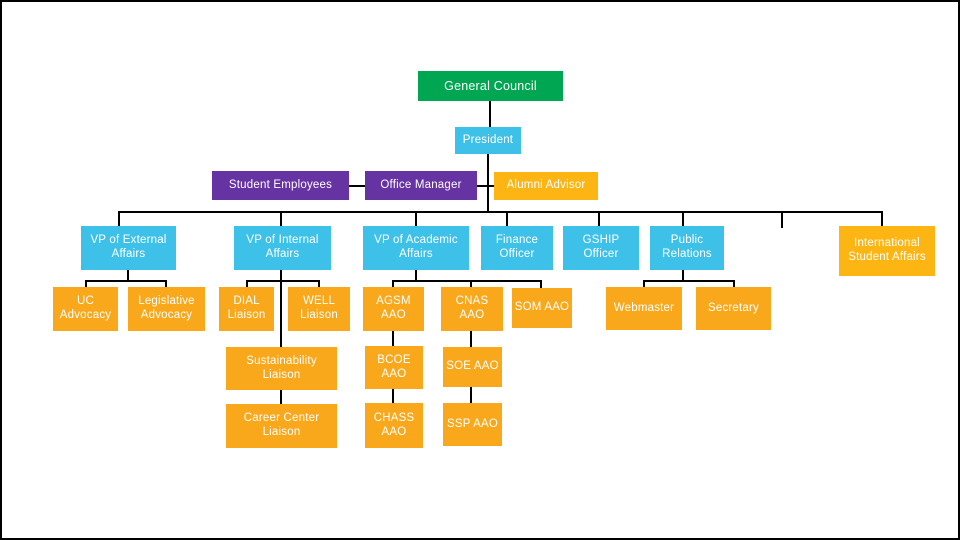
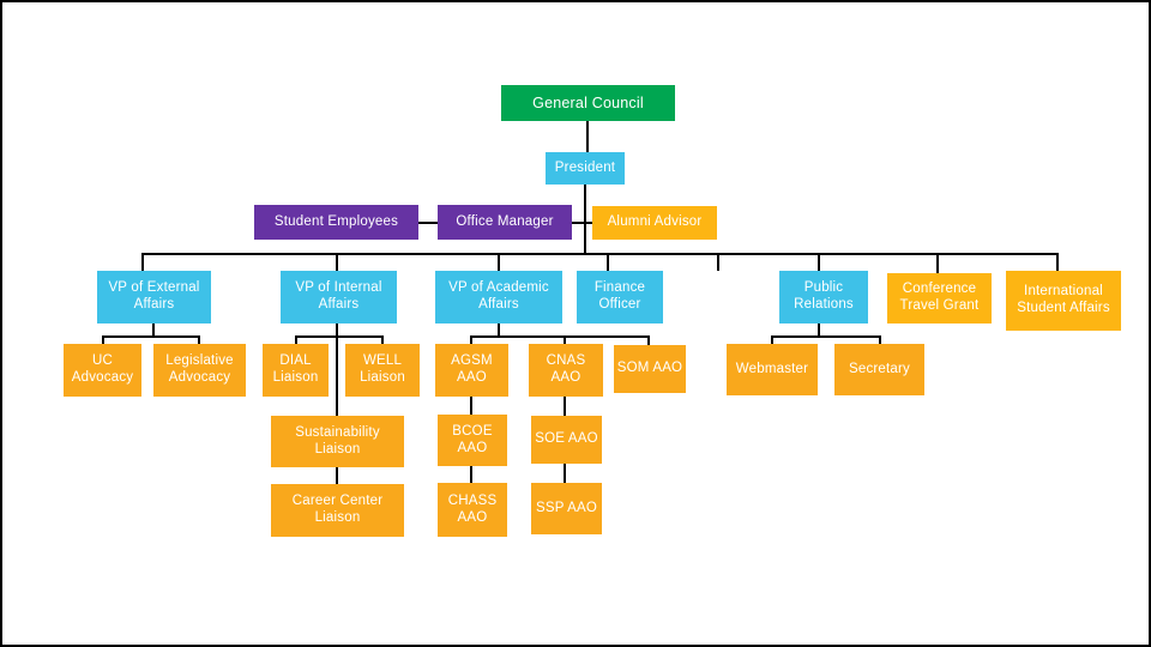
  General Council
  President
  Student Employees
  Office Manager
  Alumni Advisor
  VP of External Affairs
  VP of Internal Affairs
  VP of Academic Affairs
  Finance Officer
- GSHIP Officer
  Public Relations
+ Conference Travel Grant
  International Student Affairs
  UC Advocacy
  Legislative Advocacy
  DIAL Liaison
  WELL Liaison
  AGSM AAO
  CNAS AAO
  SOM AAO
  Webmaster
  Secretary
  Sustainability Liaison
  BCOE AAO
  SOE AAO
  Career Center Liaison
  CHASS AAO
  SSP AAO
